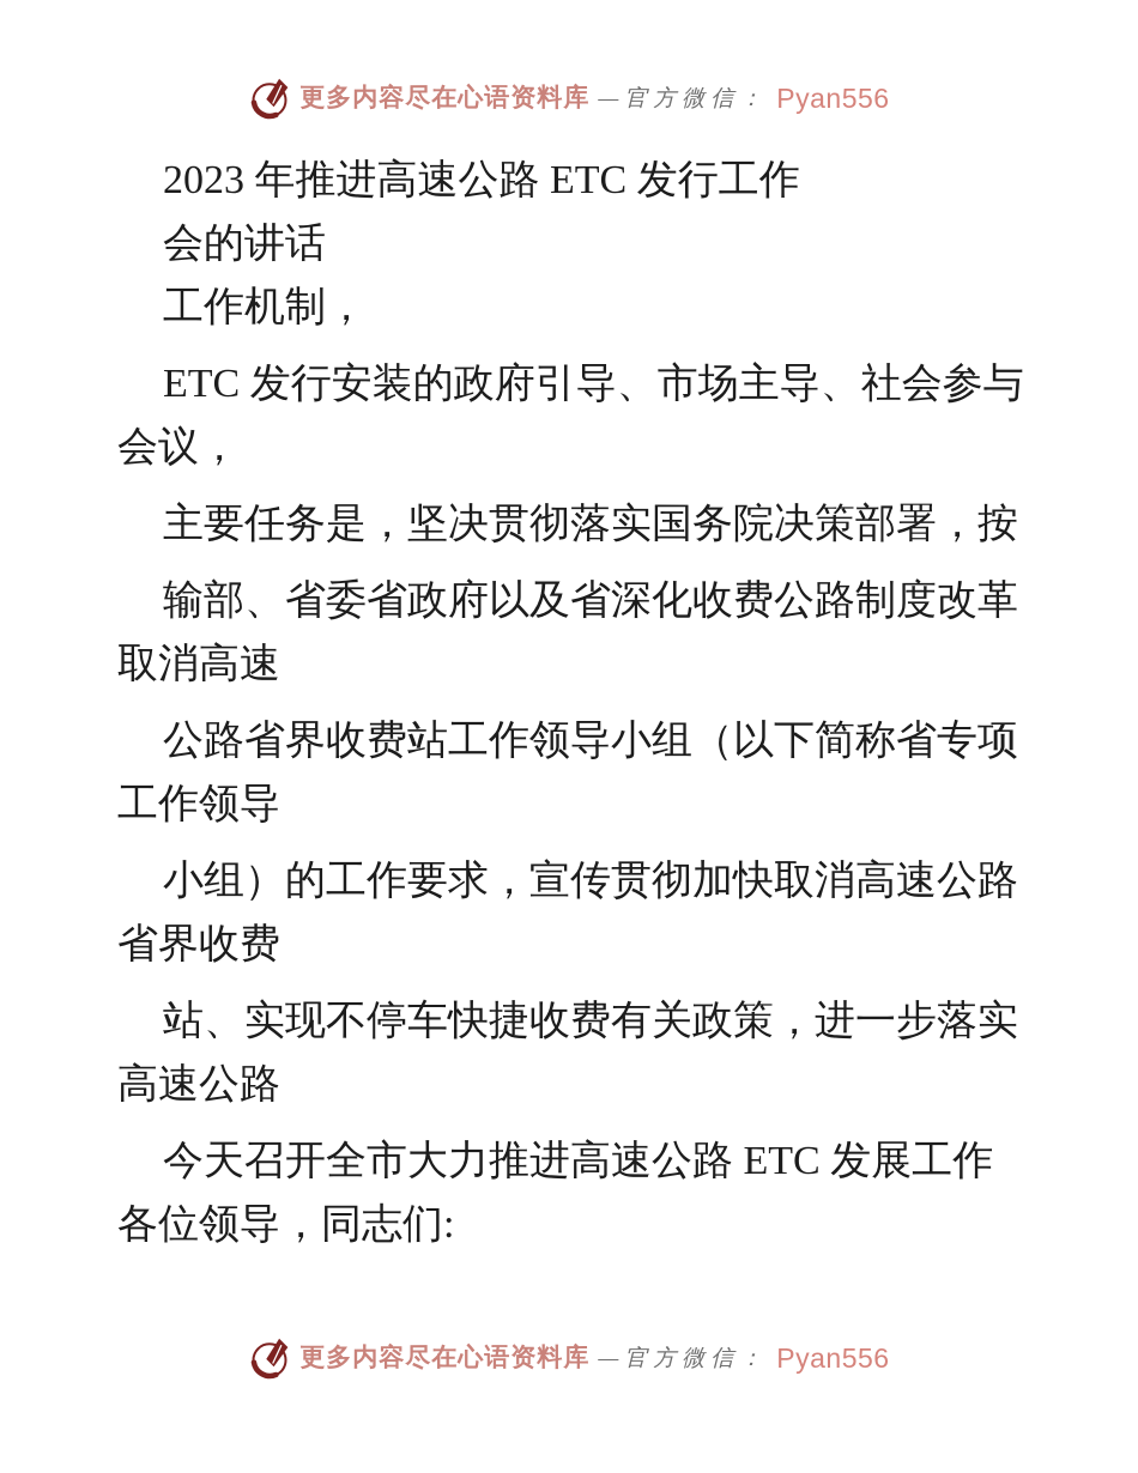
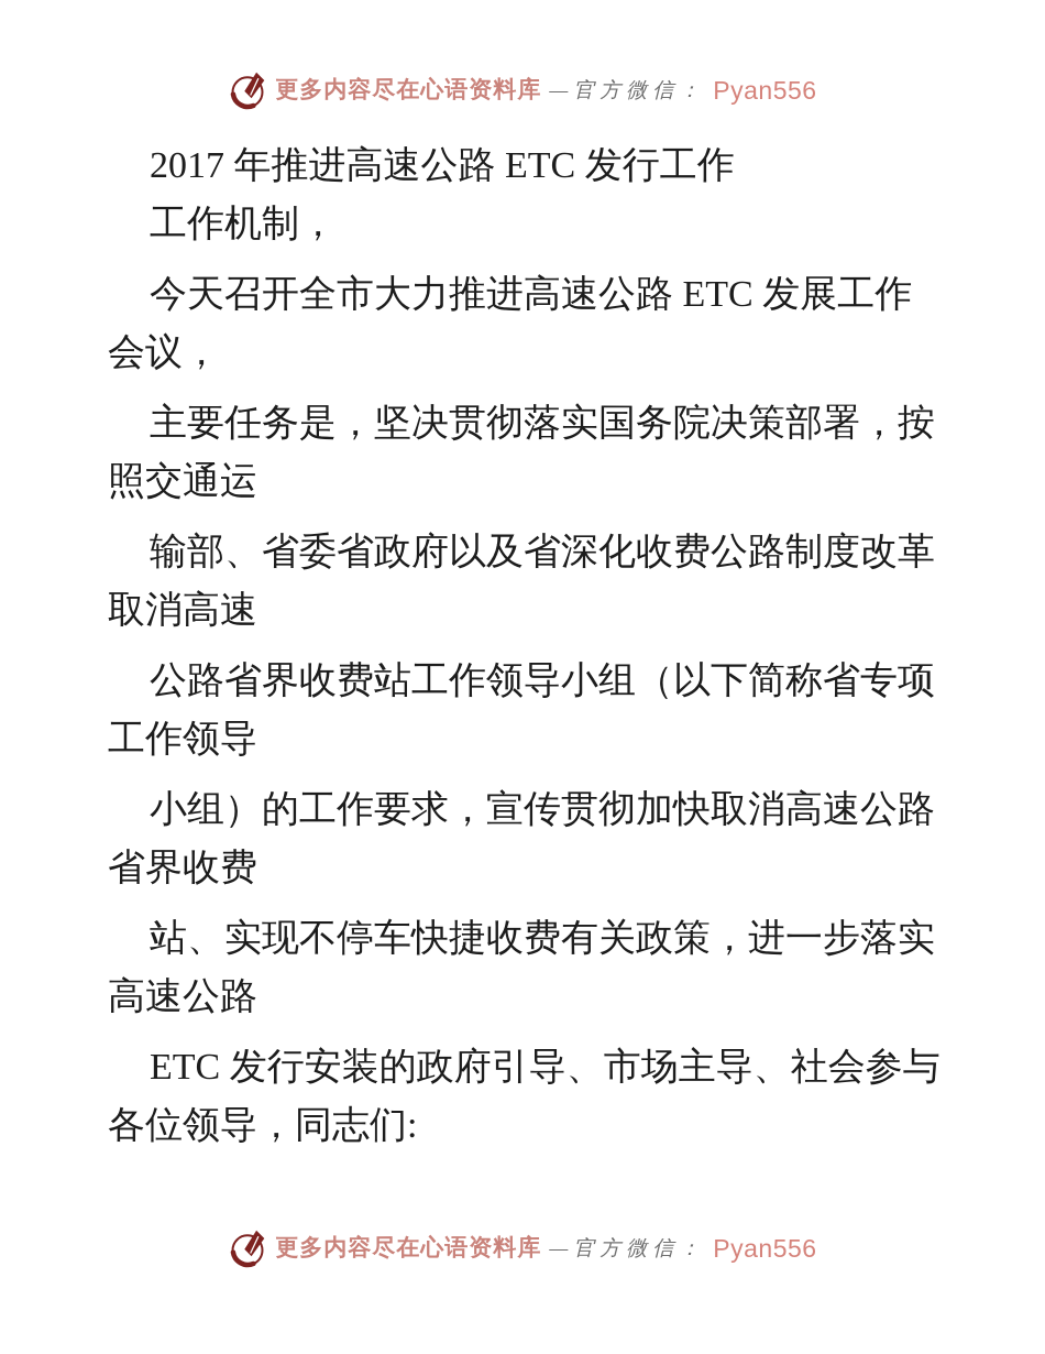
  更多内容尽在心语资料库
  —官方微信：
  Pyan556
- 2023 年推进高速公路 ETC 发行工作
+ 2017 年推进高速公路 ETC 发行工作
- 会的讲话
  工作机制，
- ETC 发行安装的政府引导、市场主导、社会参与
+ 今天召开全市大力推进高速公路 ETC 发展工作
  会议，
  主要任务是，坚决贯彻落实国务院决策部署，按
+ 照交通运
  输部、省委省政府以及省深化收费公路制度改革
  取消高速
  公路省界收费站工作领导小组（以下简称省专项
  工作领导
  小组）的工作要求，宣传贯彻加快取消高速公路
  省界收费
  站、实现不停车快捷收费有关政策，进一步落实
  高速公路
- 今天召开全市大力推进高速公路 ETC 发展工作
+ ETC 发行安装的政府引导、市场主导、社会参与
  各位领导，同志们:
  更多内容尽在心语资料库
  —官方微信：
  Pyan556
